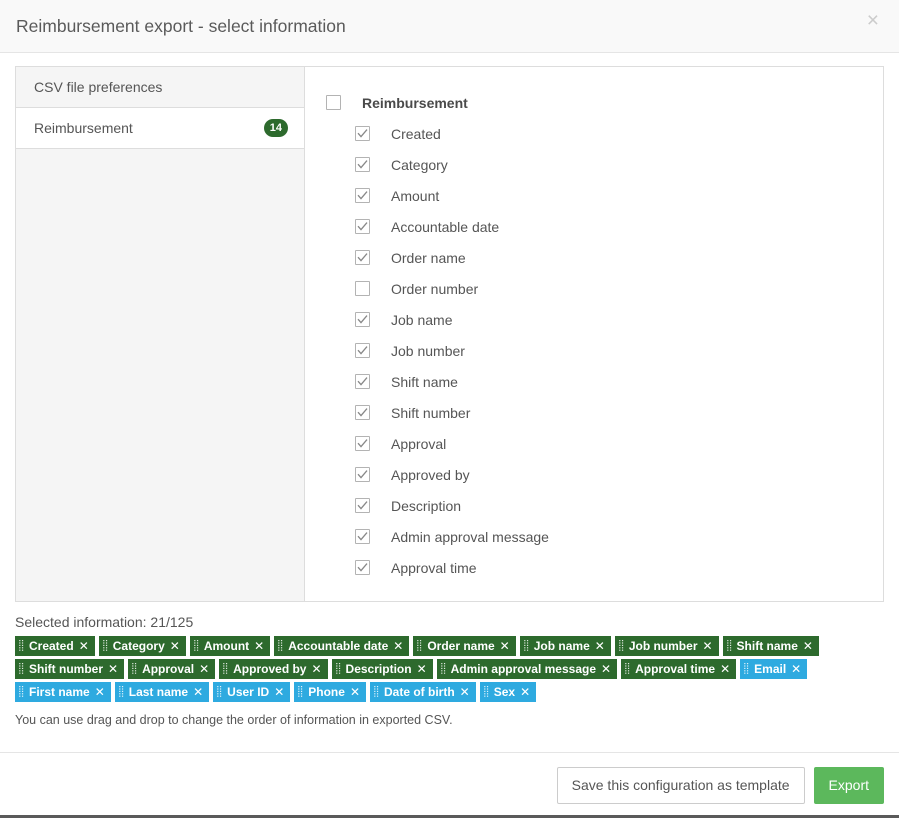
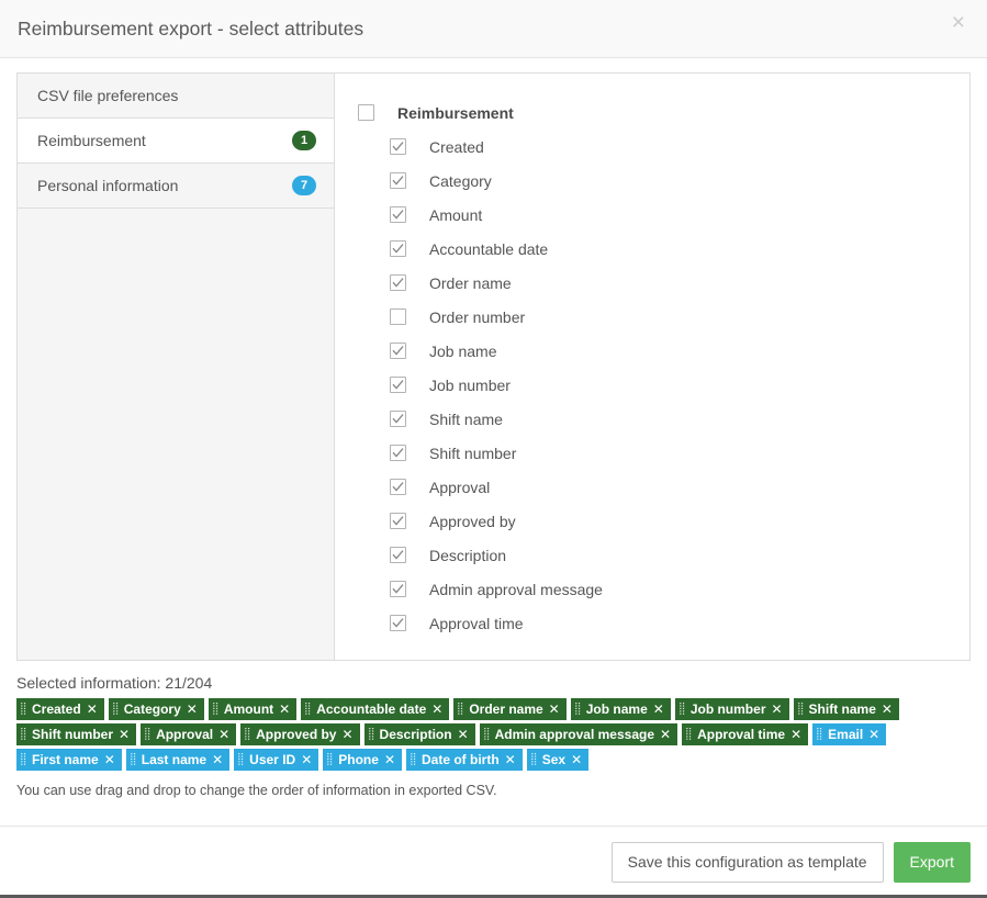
- Reimbursement export - select information
+ Reimbursement export - select attributes
  ×
  CSV file preferences
  Reimbursement
- 14
+ 1
+ Personal information
+ 7
  Reimbursement
  Created
  Category
  Amount
  Accountable date
  Order name
  Order number
  Job name
  Job number
  Shift name
  Shift number
  Approval
  Approved by
  Description
  Admin approval message
  Approval time
- Selected information: 21/125
+ Selected information: 21/204
  Created
  ✕
  Category
  ✕
  Amount
  ✕
  Accountable date
  ✕
  Order name
  ✕
  Job name
  ✕
  Job number
  ✕
  Shift name
  ✕
  Shift number
  ✕
  Approval
  ✕
  Approved by
  ✕
  Description
  ✕
  Admin approval message
  ✕
  Approval time
  ✕
  Email
  ✕
  First name
  ✕
  Last name
  ✕
  User ID
  ✕
  Phone
  ✕
  Date of birth
  ✕
  Sex
  ✕
  You can use drag and drop to change the order of information in exported CSV.
  Save this configuration as template
  Export
